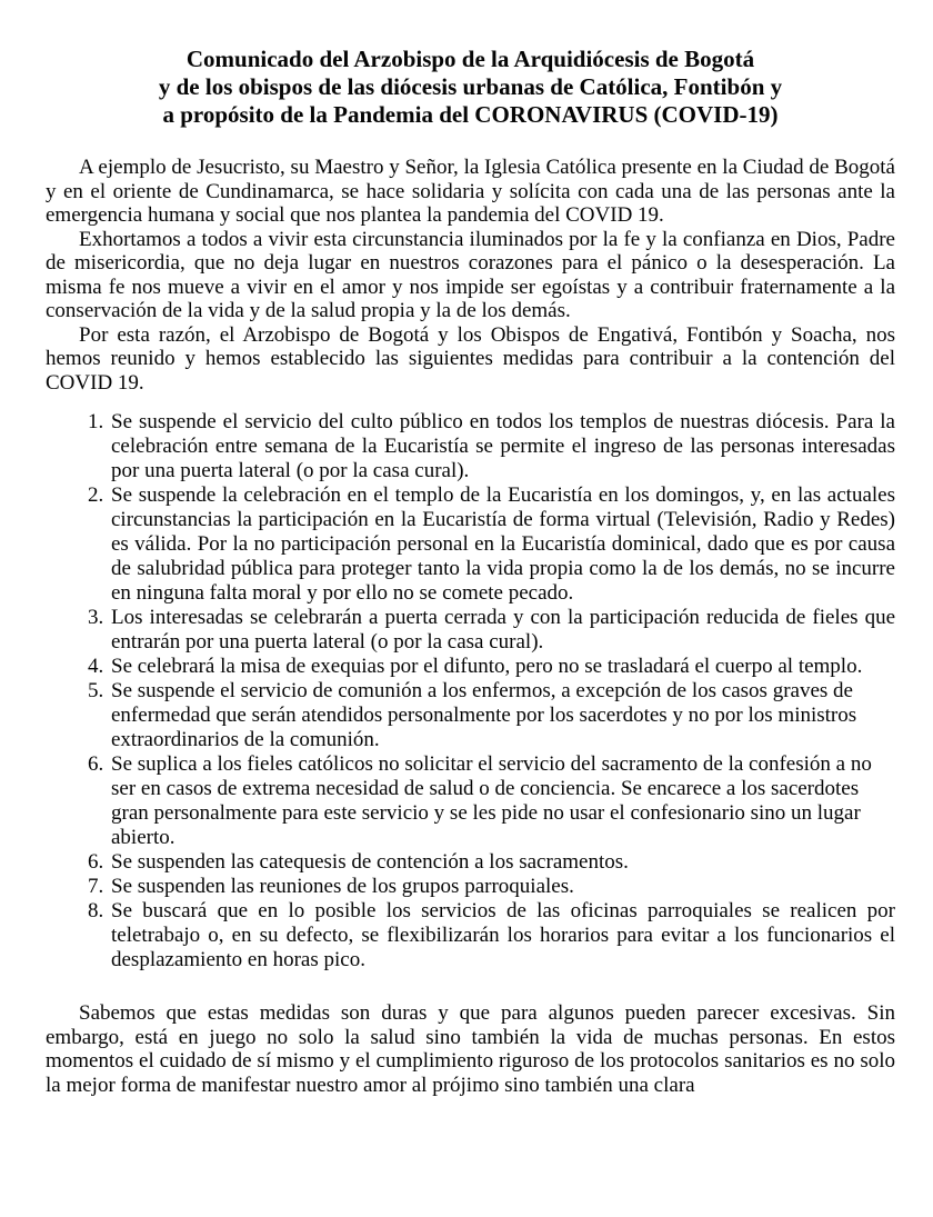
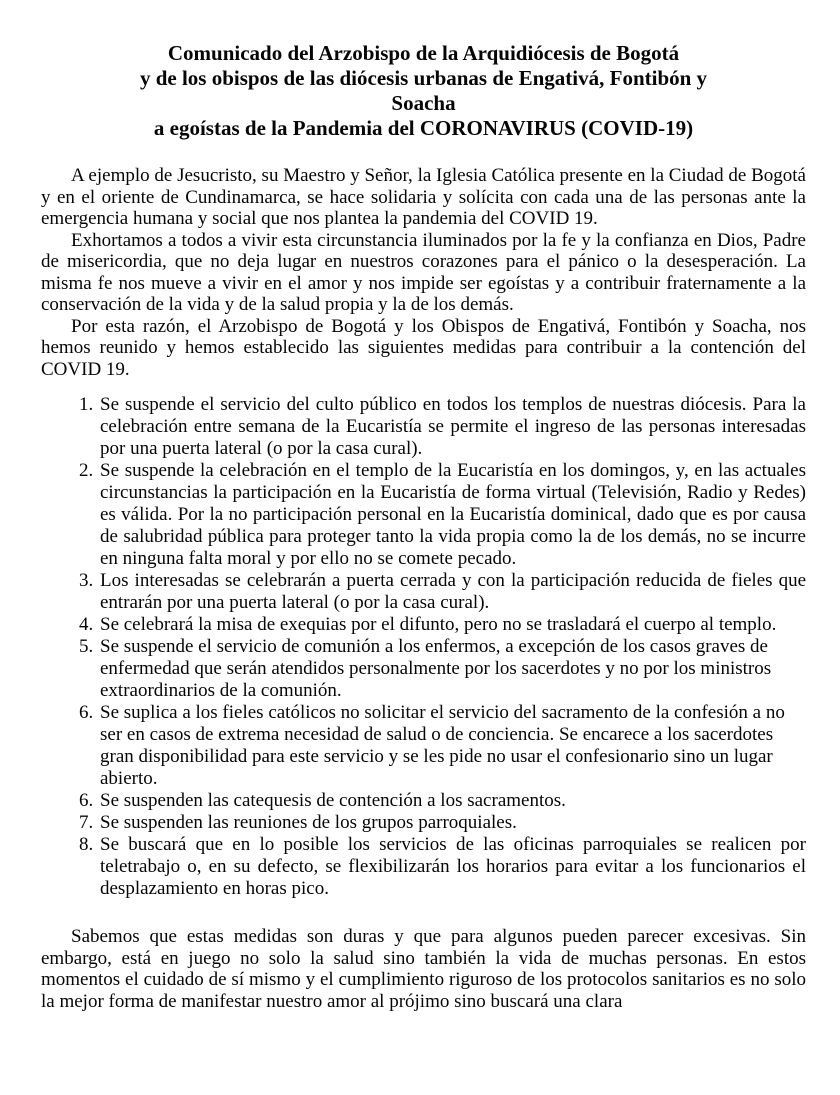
  Comunicado del Arzobispo de la Arquidiócesis de Bogotá
- y de los obispos de las diócesis urbanas de Católica, Fontibón y
+ y de los obispos de las diócesis urbanas de Engativá, Fontibón y
+ Soacha
- a propósito de la Pandemia del CORONAVIRUS (COVID-19)
+ a egoístas de la Pandemia del CORONAVIRUS (COVID-19)
  A ejemplo de Jesucristo, su Maestro y Señor, la Iglesia Católica presente en la Ciudad de Bogotá y en el oriente de Cundinamarca, se hace solidaria y solícita con cada una de las personas ante la emergencia humana y social que nos plantea la pandemia del COVID 19.
  Exhortamos a todos a vivir esta circunstancia iluminados por la fe y la confianza en Dios, Padre de misericordia, que no deja lugar en nuestros corazones para el pánico o la desesperación. La misma fe nos mueve a vivir en el amor y nos impide ser egoístas y a contribuir fraternamente a la conservación de la vida y de la salud propia y la de los demás.
  Por esta razón, el Arzobispo de Bogotá y los Obispos de Engativá, Fontibón y Soacha, nos hemos reunido y hemos establecido las siguientes medidas para contribuir a la contención del COVID 19.
  1.
  Se suspende el servicio del culto público en todos los templos de nuestras diócesis. Para la celebración entre semana de la Eucaristía se permite el ingreso de las personas interesadas por una puerta lateral (o por la casa cural).
  2.
  Se suspende la celebración en el templo de la Eucaristía en los domingos, y, en las actuales circunstancias la participación en la Eucaristía de forma virtual (Televisión, Radio y Redes) es válida. Por la no participación personal en la Eucaristía dominical, dado que es por causa de salubridad pública para proteger tanto la vida propia como la de los demás, no se incurre en ninguna falta moral y por ello no se comete pecado.
  3.
  Los interesadas se celebrarán a puerta cerrada y con la participación reducida de fieles que entrarán por una puerta lateral (o por la casa cural).
  4.
  Se celebrará la misa de exequias por el difunto, pero no se trasladará el cuerpo al templo.
  5.
  Se suspende el servicio de comunión a los enfermos, a excepción de los casos graves de enfermedad que serán atendidos personalmente por los sacerdotes y no por los ministros extraordinarios de la comunión.
  6.
- Se suplica a los fieles católicos no solicitar el servicio del sacramento de la confesión a no ser en casos de extrema necesidad de salud o de conciencia. Se encarece a los sacerdotes gran personalmente para este servicio y se les pide no usar el confesionario sino un lugar abierto.
+ Se suplica a los fieles católicos no solicitar el servicio del sacramento de la confesión a no ser en casos de extrema necesidad de salud o de conciencia. Se encarece a los sacerdotes gran disponibilidad para este servicio y se les pide no usar el confesionario sino un lugar abierto.
  6.
  Se suspenden las catequesis de contención a los sacramentos.
  7.
  Se suspenden las reuniones de los grupos parroquiales.
  8.
  Se buscará que en lo posible los servicios de las oficinas parroquiales se realicen por teletrabajo o, en su defecto, se flexibilizarán los horarios para evitar a los funcionarios el desplazamiento en horas pico.
- Sabemos que estas medidas son duras y que para algunos pueden parecer excesivas. Sin embargo, está en juego no solo la salud sino también la vida de muchas personas. En estos momentos el cuidado de sí mismo y el cumplimiento riguroso de los protocolos sanitarios es no solo la mejor forma de manifestar nuestro amor al prójimo sino también una clara
+ Sabemos que estas medidas son duras y que para algunos pueden parecer excesivas. Sin embargo, está en juego no solo la salud sino también la vida de muchas personas. En estos momentos el cuidado de sí mismo y el cumplimiento riguroso de los protocolos sanitarios es no solo la mejor forma de manifestar nuestro amor al prójimo sino buscará una clara
